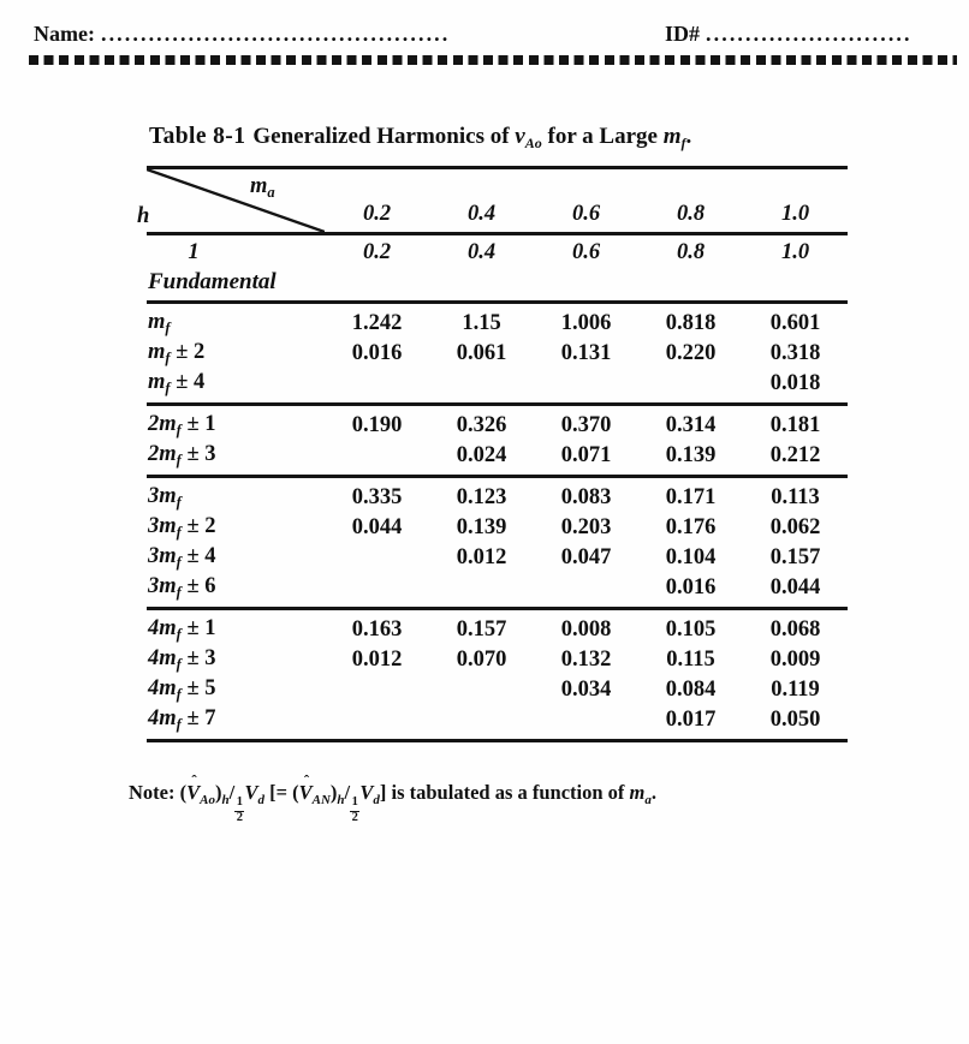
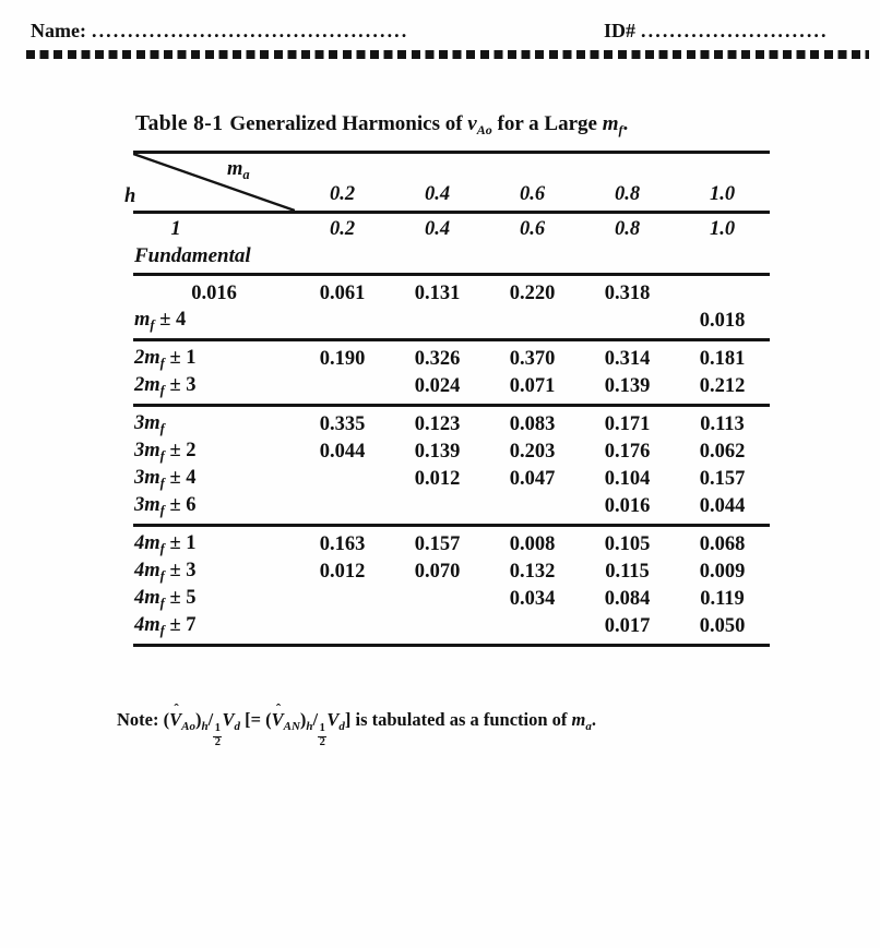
  Name: ............................................
  ID# ..........................
  Table 8-1 Generalized Harmonics of vAo for a Large mf.
  ma
  h
  0.2
  0.4
  0.6
  0.8
  1.0
  1
  0.2
  0.4
  0.6
  0.8
  1.0
  Fundamental
- mf
- 1.242
- 1.15
- 1.006
- 0.818
- 0.601
- mf ± 2
  0.016
  0.061
  0.131
  0.220
  0.318
  mf ± 4
  0.018
  2mf ± 1
  0.190
  0.326
  0.370
  0.314
  0.181
  2mf ± 3
  0.024
  0.071
  0.139
  0.212
  3mf
  0.335
  0.123
  0.083
  0.171
  0.113
  3mf ± 2
  0.044
  0.139
  0.203
  0.176
  0.062
  3mf ± 4
  0.012
  0.047
  0.104
  0.157
  3mf ± 6
  0.016
  0.044
  4mf ± 1
  0.163
  0.157
  0.008
  0.105
  0.068
  4mf ± 3
  0.012
  0.070
  0.132
  0.115
  0.009
  4mf ± 5
  0.034
  0.084
  0.119
  4mf ± 7
  0.017
  0.050
  Note: (
  ˆ
  VAo)h/
  1
  2
  Vd [= (
  ˆ
  VAN)h/
  1
  2
  Vd] is tabulated as a function of ma.
